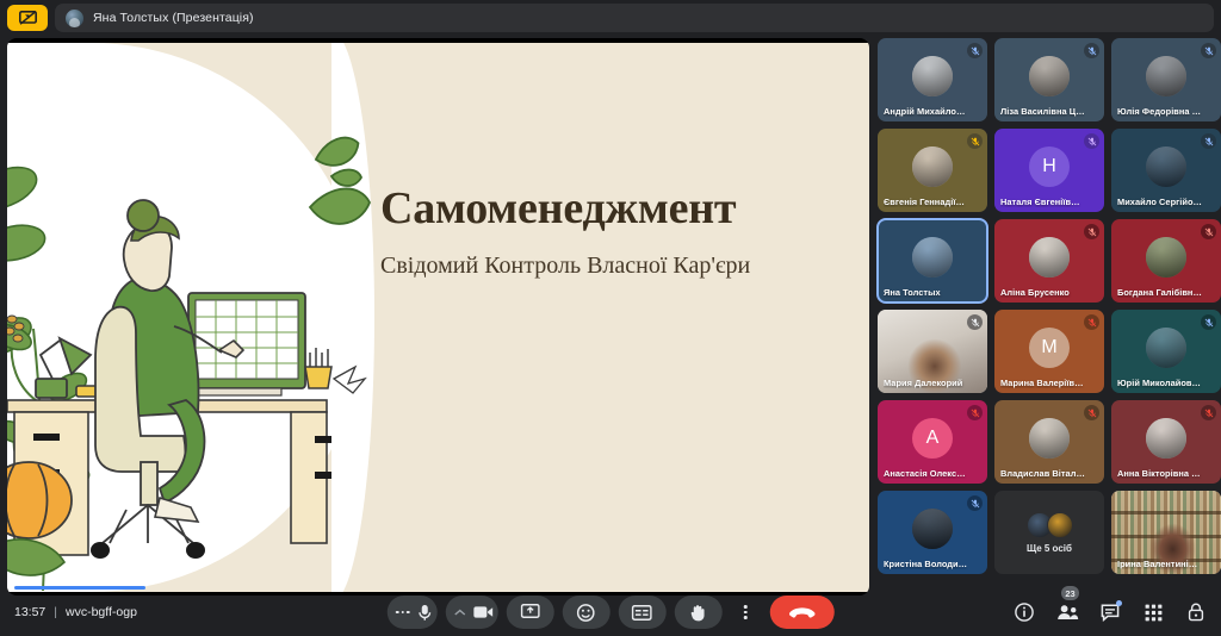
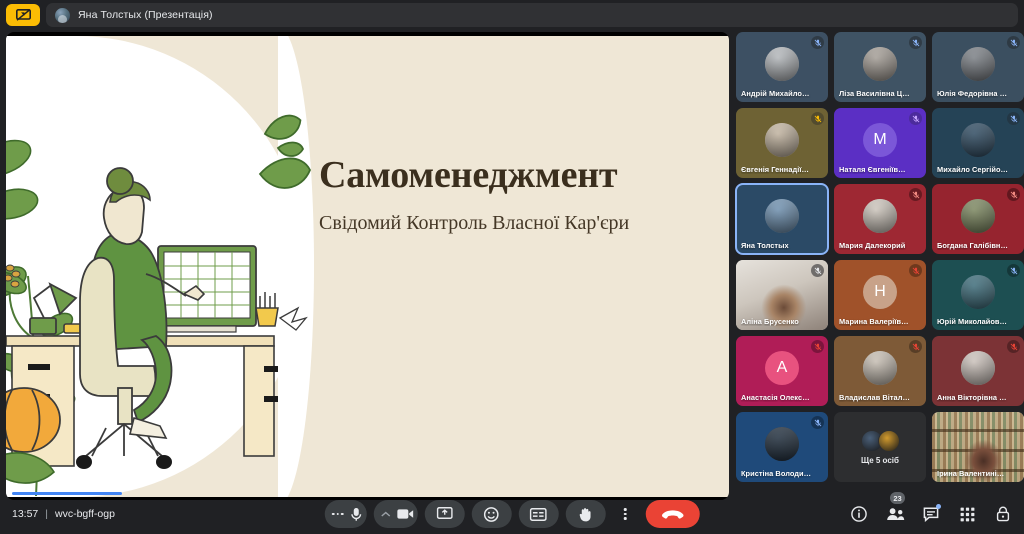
  Яна Толстых (Презентація)
  Самоменеджмент
  Свідомий Контроль Власної Кар'єри
  Андрій Михайлови
  Ліза Василівна Ціл
  Юлія Федорівна Де
  Євгенія Геннадіївн
- Н
+ М
  Наталя Євгеніївна
  Михайло Сергійови
  Яна Толстых
- Аліна Брусенко
+ Мария Далекорий
  Богдана Галібівна
- Мария Далекорий
+ Аліна Брусенко
- М
+ Н
  Марина Валеріївна
  Юрій Миколайович
  А
  Анастасія Олексан
  Владислав Віталій
  Анна Вікторівна Ш
  Кристіна Володими
  Ще 5 осіб
  Ірина Валентинівна
  13:57
  |
  wvc-bgff-ogp
  23
